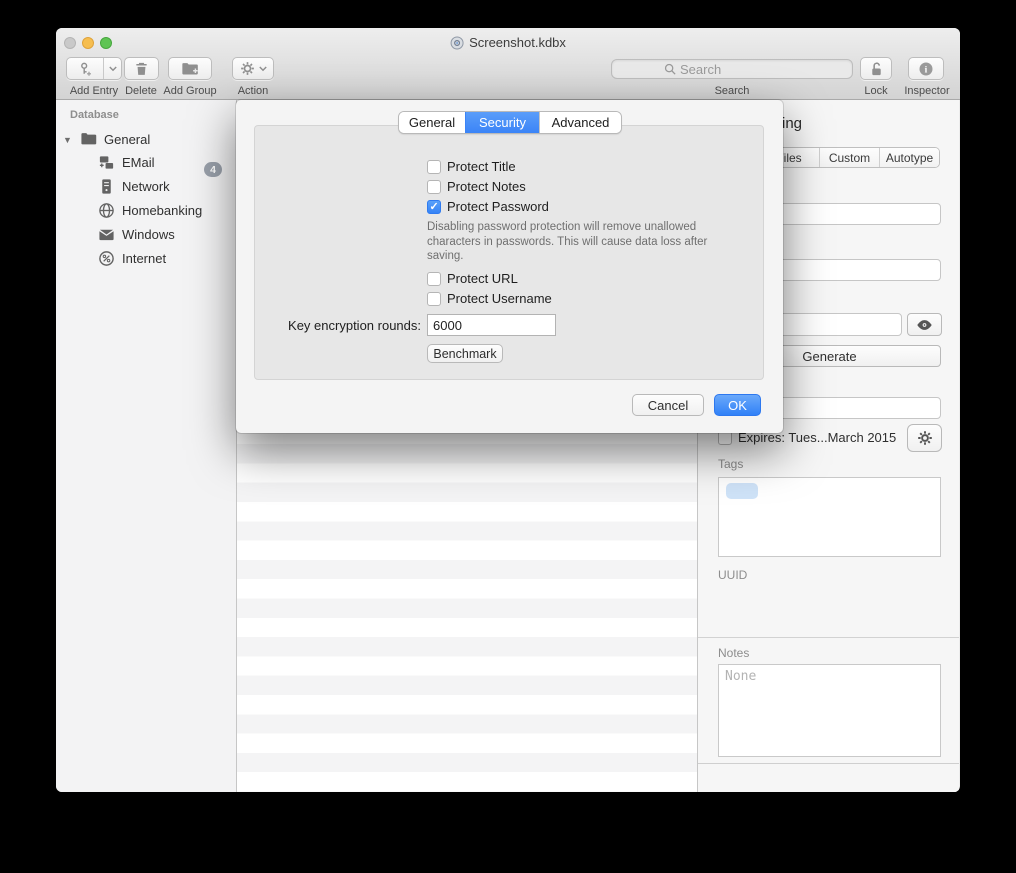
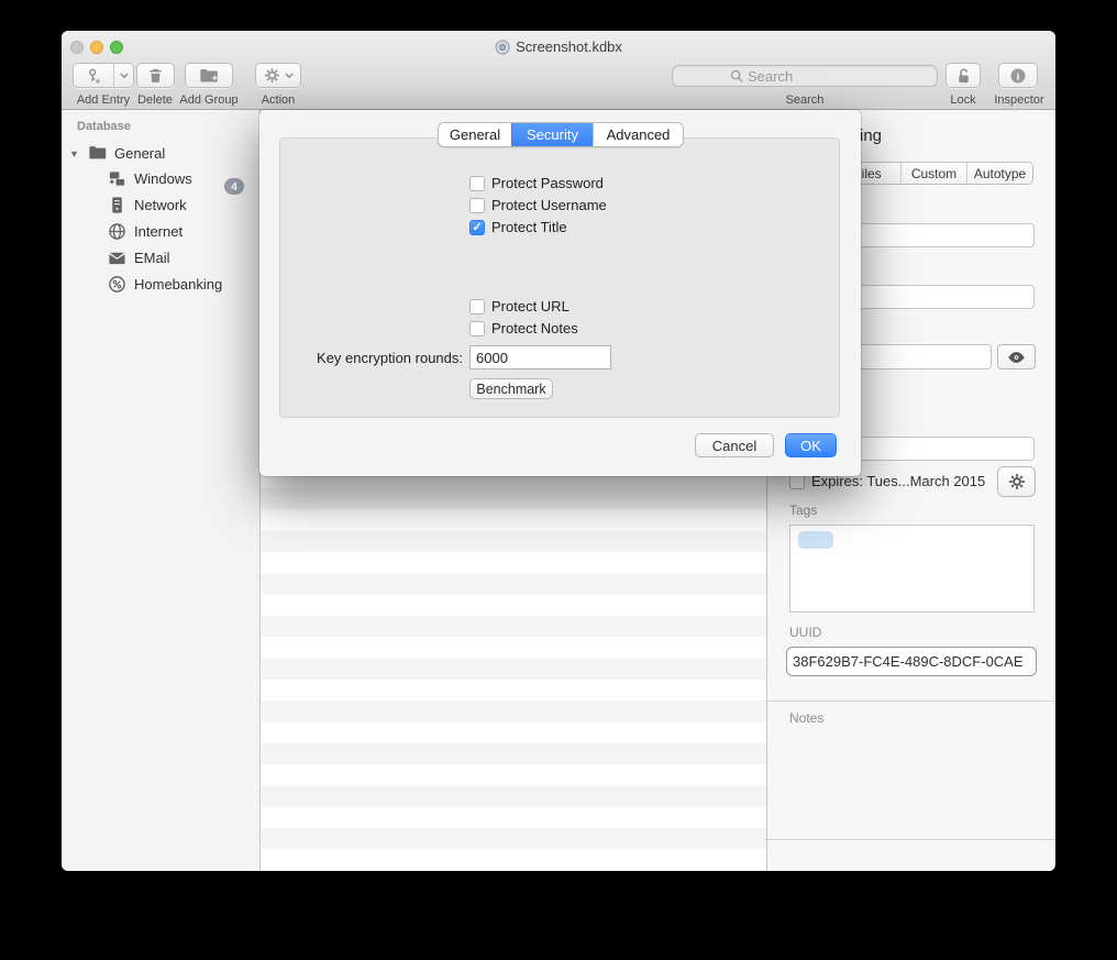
  Screenshot.kdbx
  Add Entry
  Delete
  Add Group
  Action
  Search
  Search
  Lock
  i
  Inspector
  Database
  ▼
  General
  4
- EMail
+ Windows
  Network
- Homebanking
+ Internet
- Windows
+ EMail
- Internet
+ Homebanking
  ing
  iles
  Custom
  Autotype
- Generate
  Expires: Tues...March 2015
  Tags
  UUID
+ 38F629B7-FC4E-489C-8DCF-0CAE
  Notes
- None
  General
  Security
  Advanced
- Protect Title
+ Protect Password
- Protect Notes
+ Protect Username
- Protect Password
+ Protect Title
- Disabling password protection will remove unallowed characters in passwords. This will cause data loss after saving.
  Protect URL
- Protect Username
+ Protect Notes
  Key encryption rounds:
  6000
  Benchmark
  Cancel
  OK
